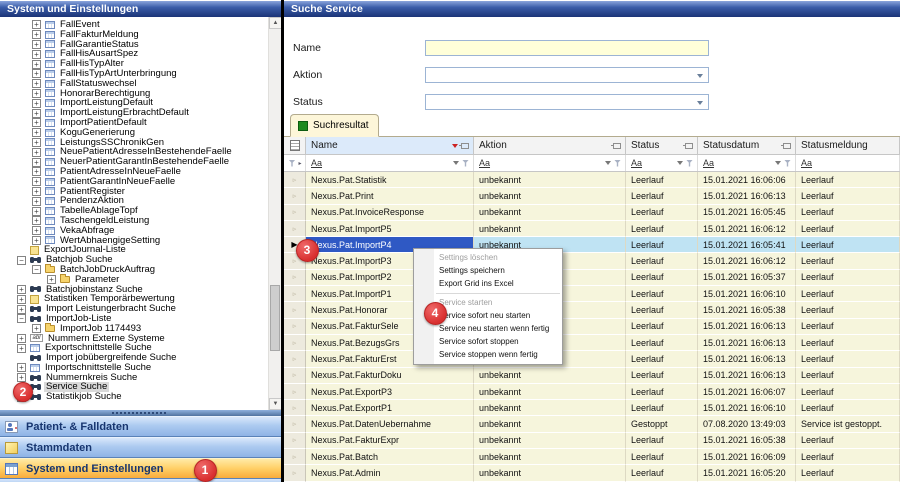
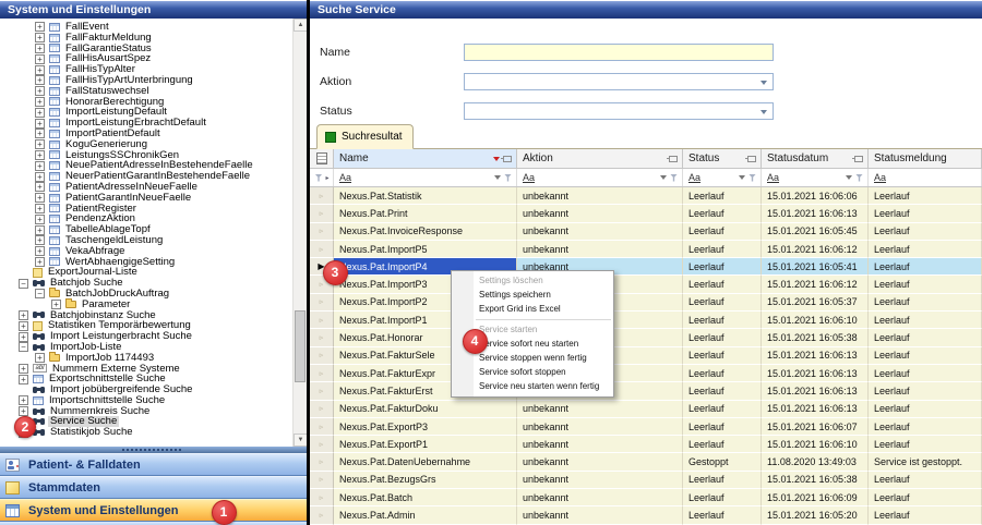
  System und Einstellungen
  +
  FallEvent
  +
  FallFakturMeldung
  +
  FallGarantieStatus
  +
  FallHisAusartSpez
  +
  FallHisTypAlter
  +
  FallHisTypArtUnterbringung
  +
  FallStatuswechsel
  +
  HonorarBerechtigung
  +
  ImportLeistungDefault
  +
  ImportLeistungErbrachtDefault
  +
  ImportPatientDefault
  +
  KoguGenerierung
  +
  LeistungsSSChronikGen
  +
  NeuePatientAdresseInBestehendeFaelle
  +
  NeuerPatientGarantInBestehendeFaelle
  +
  PatientAdresseInNeueFaelle
  +
  PatientGarantInNeueFaelle
  +
  PatientRegister
  +
  PendenzAktion
  +
  TabelleAblageTopf
  +
  TaschengeldLeistung
  +
  VekaAbfrage
  +
  WertAbhaengigeSetting
  ExportJournal-Liste
  −
  Batchjob Suche
  −
  BatchJobDruckAuftrag
  +
  Parameter
  +
  Batchjobinstanz Suche
  +
  Statistiken Temporärbewertung
  +
  Import Leistungerbracht Suche
  −
  ImportJob-Liste
  +
  ImportJob 1174493
  +
  Nummern Externe Systeme
  +
  Exportschnittstelle Suche
  Import jobübergreifende Suche
  +
  Importschnittstelle Suche
  +
  Nummernkreis Suche
  Service Suche
  Statistikjob Suche
  Patient- & Falldaten
  Stammdaten
  System und Einstellungen
  Suche Service
  Name
  Aktion
  Status
  Suchresultat
  Name
  Aktion
  Status
  Statusdatum
  Statusmeldung
  Aa
  Aa
  Aa
  Aa
  Aa
  Nexus.Pat.Statistik
  unbekannt
  Leerlauf
  15.01.2021 16:06:06
  Leerlauf
  Nexus.Pat.Print
  unbekannt
  Leerlauf
  15.01.2021 16:06:13
  Leerlauf
  Nexus.Pat.InvoiceResponse
  unbekannt
  Leerlauf
  15.01.2021 16:05:45
  Leerlauf
  Nexus.Pat.ImportP5
  unbekannt
  Leerlauf
  15.01.2021 16:06:12
  Leerlauf
  ▶
  exus.Pat.ImportP4
  unbekannt
  Leerlauf
  15.01.2021 16:05:41
  Leerlauf
  Nexus.Pat.ImportP3
  Leerlauf
  15.01.2021 16:06:12
  Leerlauf
  Nexus.Pat.ImportP2
  Leerlauf
  15.01.2021 16:05:37
  Leerlauf
  Nexus.Pat.ImportP1
  Leerlauf
  15.01.2021 16:06:10
  Leerlauf
  Nexus.Pat.Honorar
  Leerlauf
  15.01.2021 16:05:38
  Leerlauf
  Nexus.Pat.FakturSele
  Leerlauf
  15.01.2021 16:06:13
  Leerlauf
- Nexus.Pat.BezugsGrs
+ Nexus.Pat.FakturExpr
  Leerlauf
  15.01.2021 16:06:13
  Leerlauf
  Nexus.Pat.FakturErst
  Leerlauf
  15.01.2021 16:06:13
  Leerlauf
  Nexus.Pat.FakturDoku
  unbekannt
  Leerlauf
  15.01.2021 16:06:13
  Leerlauf
  Nexus.Pat.ExportP3
  unbekannt
  Leerlauf
  15.01.2021 16:06:07
  Leerlauf
  Nexus.Pat.ExportP1
  unbekannt
  Leerlauf
  15.01.2021 16:06:10
  Leerlauf
  Nexus.Pat.DatenUebernahme
  unbekannt
  Gestoppt
- 07.08.2020 13:49:03
+ 11.08.2020 13:49:03
  Service ist gestoppt.
- Nexus.Pat.FakturExpr
+ Nexus.Pat.BezugsGrs
  unbekannt
  Leerlauf
  15.01.2021 16:05:38
  Leerlauf
  Nexus.Pat.Batch
  unbekannt
  Leerlauf
  15.01.2021 16:06:09
  Leerlauf
  Nexus.Pat.Admin
  unbekannt
  Leerlauf
  15.01.2021 16:05:20
  Leerlauf
  Settings löschen
  Settings speichern
  Export Grid ins Excel
  Service starten
  ervice sofort neu starten
- Service neu starten wenn fertig
+ Service stoppen wenn fertig
  Service sofort stoppen
- Service stoppen wenn fertig
+ Service neu starten wenn fertig
  1
  2
  3
  4
